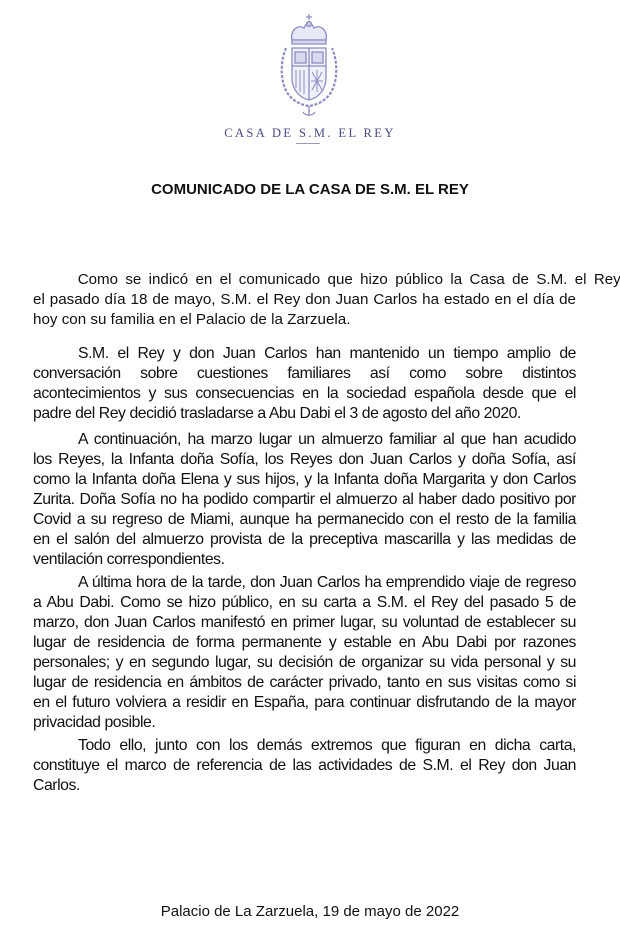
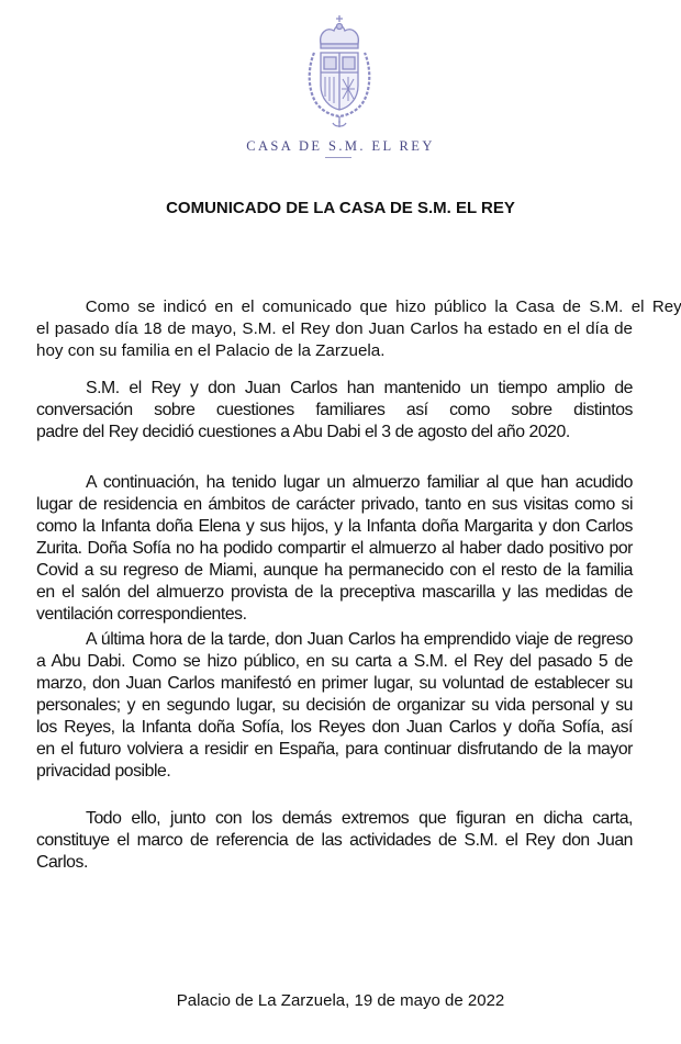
  CASA DE S.M. EL REY
  COMUNICADO DE LA CASA DE S.M. EL REY
  Como se indicó en el comunicado que hizo público la Casa de S.M. el Rey
  el pasado día 18 de mayo, S.M. el Rey don Juan Carlos ha estado en el día de
  hoy con su familia en el Palacio de la Zarzuela.
  S.M. el Rey y don Juan Carlos han mantenido un tiempo amplio de
  conversación sobre cuestiones familiares así como sobre distintos
- acontecimientos y sus consecuencias en la sociedad española desde que el
- padre del Rey decidió trasladarse a Abu Dabi el 3 de agosto del año 2020.
+ padre del Rey decidió cuestiones a Abu Dabi el 3 de agosto del año 2020.
- A continuación, ha marzo lugar un almuerzo familiar al que han acudido
+ A continuación, ha tenido lugar un almuerzo familiar al que han acudido
- los Reyes, la Infanta doña Sofía, los Reyes don Juan Carlos y doña Sofía, así
+ lugar de residencia en ámbitos de carácter privado, tanto en sus visitas como si
  como la Infanta doña Elena y sus hijos, y la Infanta doña Margarita y don Carlos
  Zurita. Doña Sofía no ha podido compartir el almuerzo al haber dado positivo por
  Covid a su regreso de Miami, aunque ha permanecido con el resto de la familia
  en el salón del almuerzo provista de la preceptiva mascarilla y las medidas de
  ventilación correspondientes.
  A última hora de la tarde, don Juan Carlos ha emprendido viaje de regreso
  a Abu Dabi. Como se hizo público, en su carta a S.M. el Rey del pasado 5 de
  marzo, don Juan Carlos manifestó en primer lugar, su voluntad de establecer su
- lugar de residencia de forma permanente y estable en Abu Dabi por razones
  personales; y en segundo lugar, su decisión de organizar su vida personal y su
- lugar de residencia en ámbitos de carácter privado, tanto en sus visitas como si
+ los Reyes, la Infanta doña Sofía, los Reyes don Juan Carlos y doña Sofía, así
  en el futuro volviera a residir en España, para continuar disfrutando de la mayor
  privacidad posible.
  Todo ello, junto con los demás extremos que figuran en dicha carta,
  constituye el marco de referencia de las actividades de S.M. el Rey don Juan
  Carlos.
  Palacio de La Zarzuela, 19 de mayo de 2022
